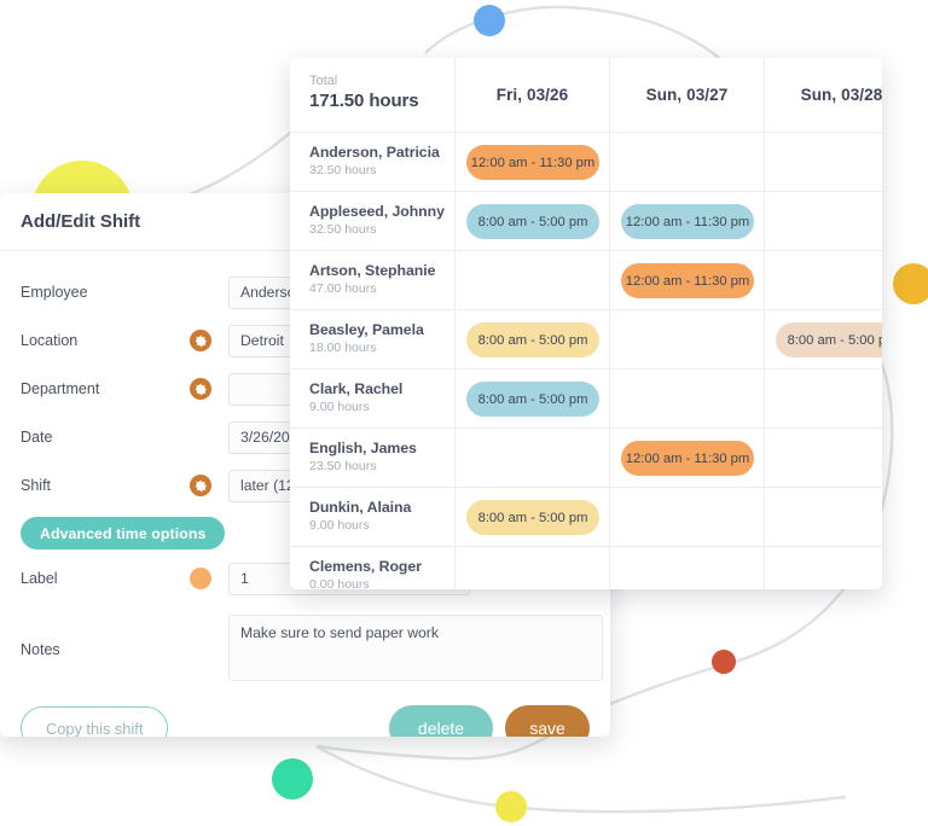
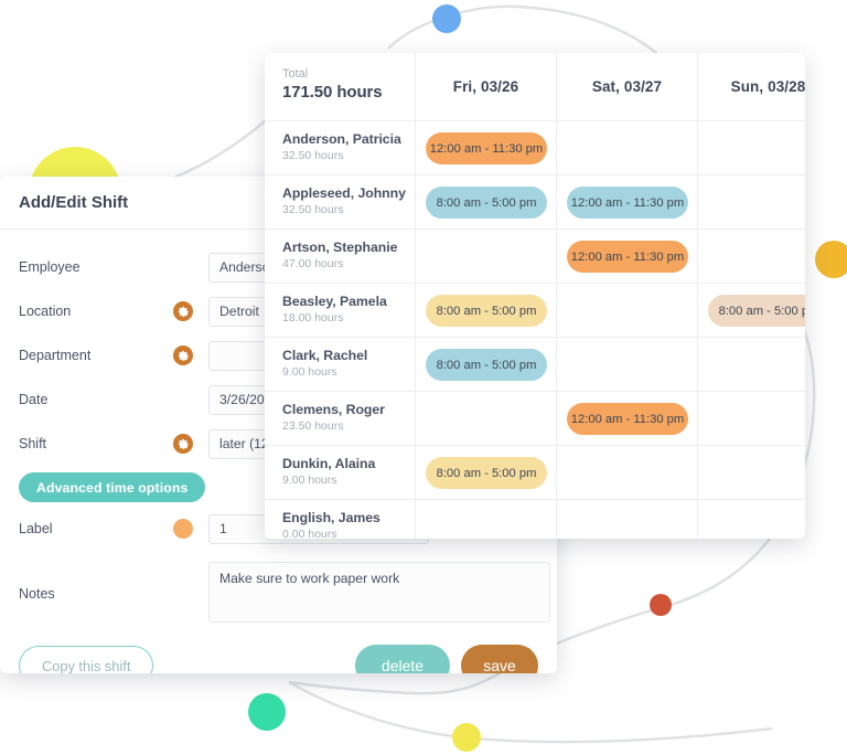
  Add/Edit Shift
  Employee
  Location
  Detroit
  Department
  Date
  3/26/20
  Shift
  Advanced time options
  Label
  1
  Notes
- Make sure to send paper work
+ Make sure to work paper work
  Copy this shift
  delete
  save
  Total
  171.50 hours
  Fri, 03/26
- Sun, 03/27
+ Sat, 03/27
  Sun, 03/28
  Anderson, Patricia
  32.50 hours
  12:00 am - 11:30 pm
  Appleseed, Johnny
  32.50 hours
  8:00 am - 5:00 pm
  12:00 am - 11:30 pm
  Artson, Stephanie
  47.00 hours
  12:00 am - 11:30 pm
  Beasley, Pamela
  18.00 hours
  8:00 am - 5:00 pm
  8:00 am - 5:00 p
  Clark, Rachel
  9.00 hours
  8:00 am - 5:00 pm
- English, James
+ Clemens, Roger
  23.50 hours
  12:00 am - 11:30 pm
  Dunkin, Alaina
  9.00 hours
  8:00 am - 5:00 pm
- Clemens, Roger
+ English, James
  0.00 hours
